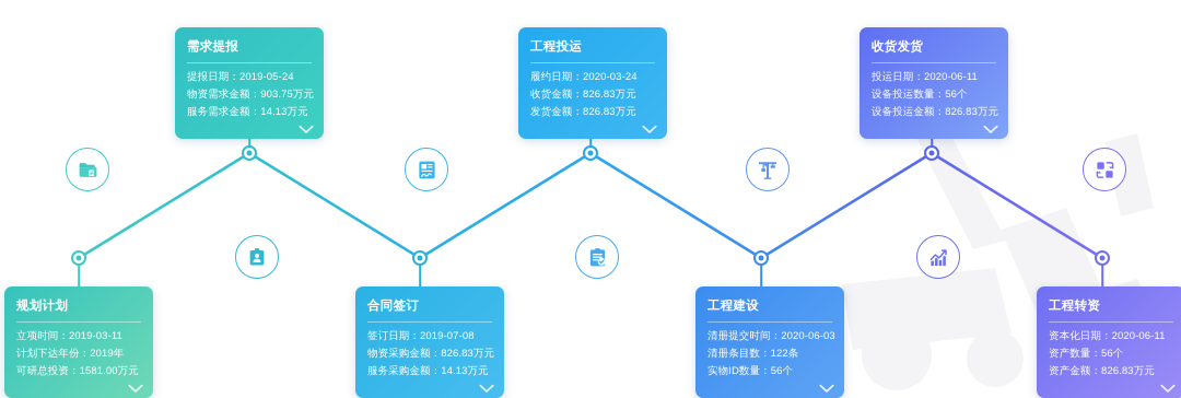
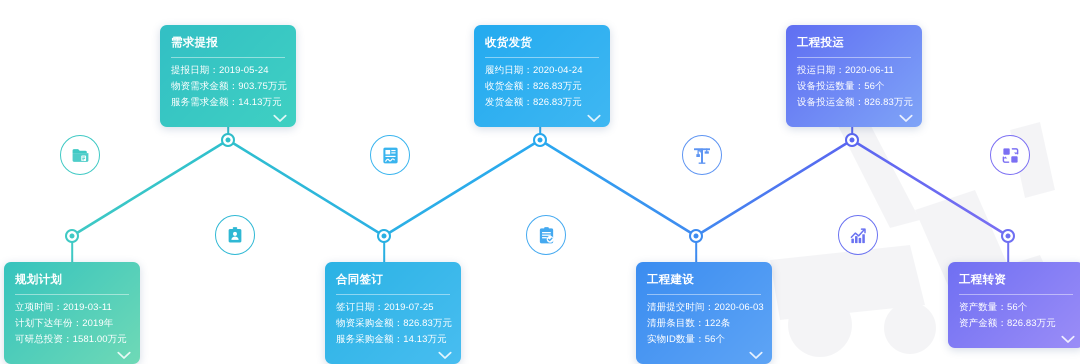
  规划计划
  立项时间：2019-03-11
  计划下达年份：2019年
  可研总投资：1581.00万元
  需求提报
  提报日期：2019-05-24
  物资需求金额：903.75万元
  服务需求金额：14.13万元
  合同签订
- 签订日期：2019-07-08
+ 签订日期：2019-07-25
  物资采购金额：826.83万元
  服务采购金额：14.13万元
- 工程投运
+ 收货发货
- 履约日期：2020-03-24
+ 履约日期：2020-04-24
  收货金额：826.83万元
  发货金额：826.83万元
  工程建设
  清册提交时间：2020-06-03
  清册条目数：122条
  实物ID数量：56个
- 收货发货
+ 工程投运
  投运日期：2020-06-11
  设备投运数量：56个
  设备投运金额：826.83万元
  工程转资
- 资本化日期：2020-06-11
  资产数量：56个
  资产金额：826.83万元
